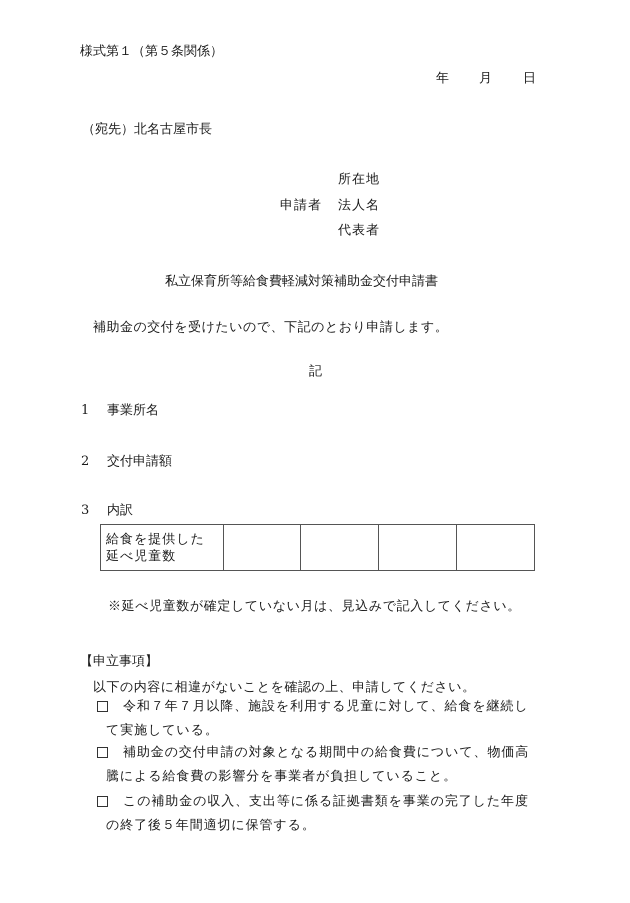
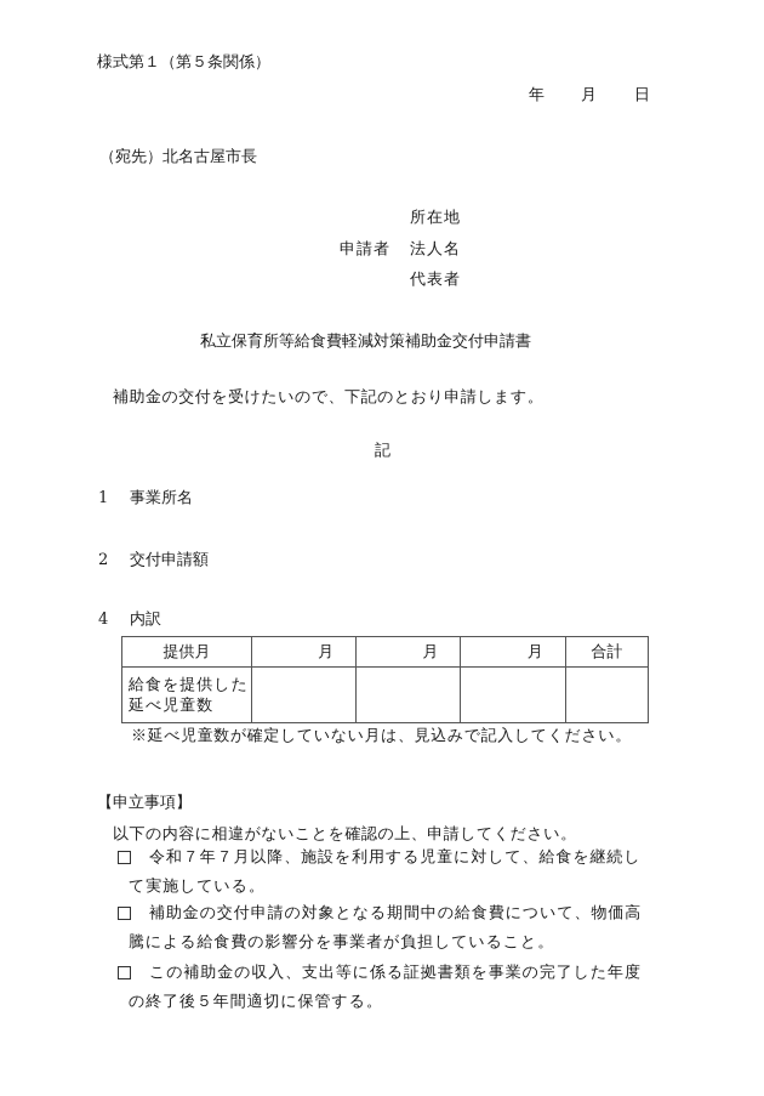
  様式第１（第５条関係）
  年
  月
  日
  （宛先）北名古屋市長
  所在地
  申請者
  法人名
  代表者
  私立保育所等給食費軽減対策補助金交付申請書
  補助金の交付を受けたいので、下記のとおり申請します。
  記
  1
  事業所名
  2
  交付申請額
- 3
+ 4
  内訳
+ 提供月	月	月	月	合計
  給食を提供した 延べ児童数
  ※延べ児童数が確定していない月は、見込みで記入してください。
  【申立事項】
  以下の内容に相違がないことを確認の上、申請してください。
  令和７年７月以降、施設を利用する児童に対して、給食を継続し
  て実施している。
  補助金の交付申請の対象となる期間中の給食費について、物価高
  騰による給食費の影響分を事業者が負担していること。
  この補助金の収入、支出等に係る証拠書類を事業の完了した年度
  の終了後５年間適切に保管する。
